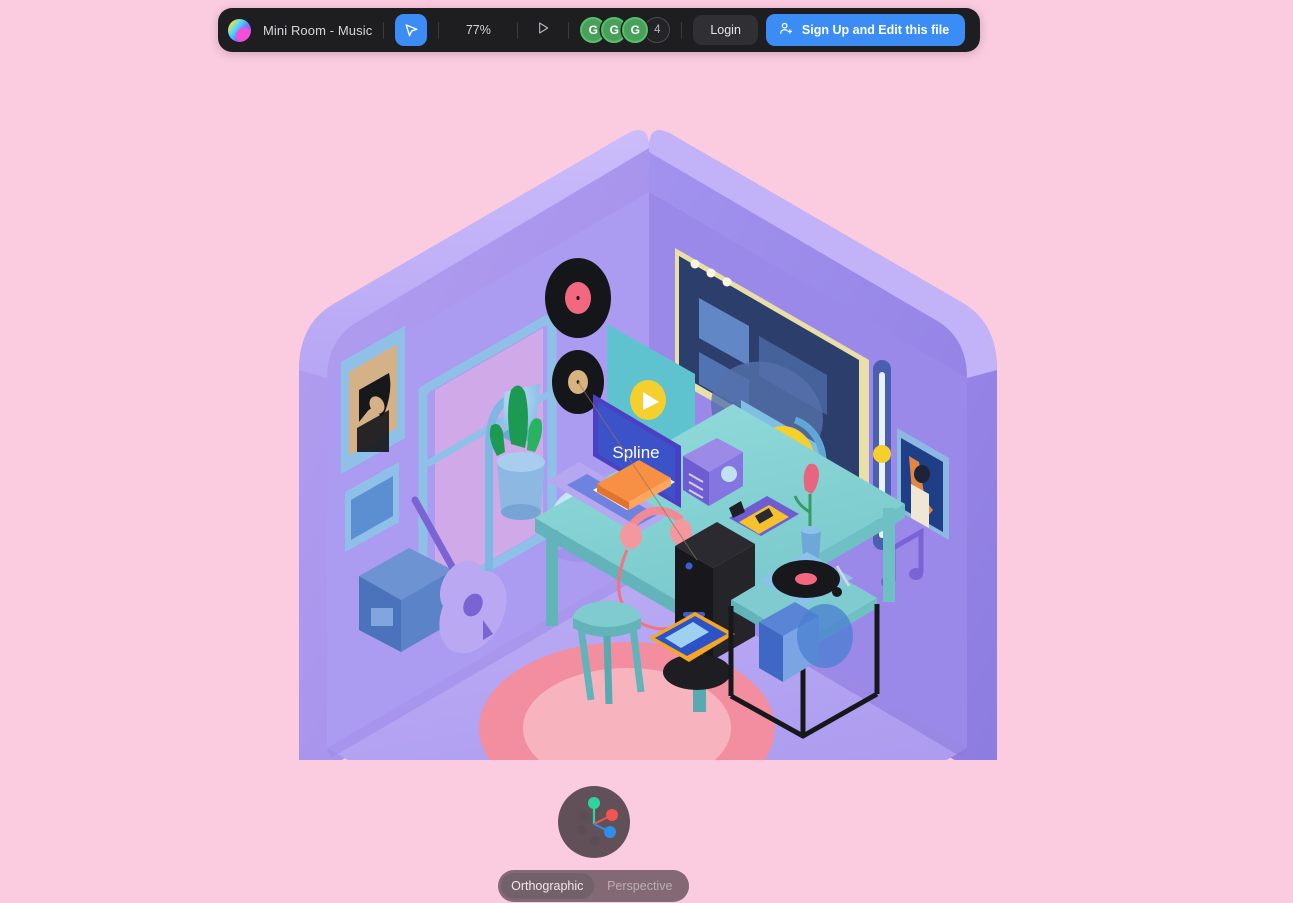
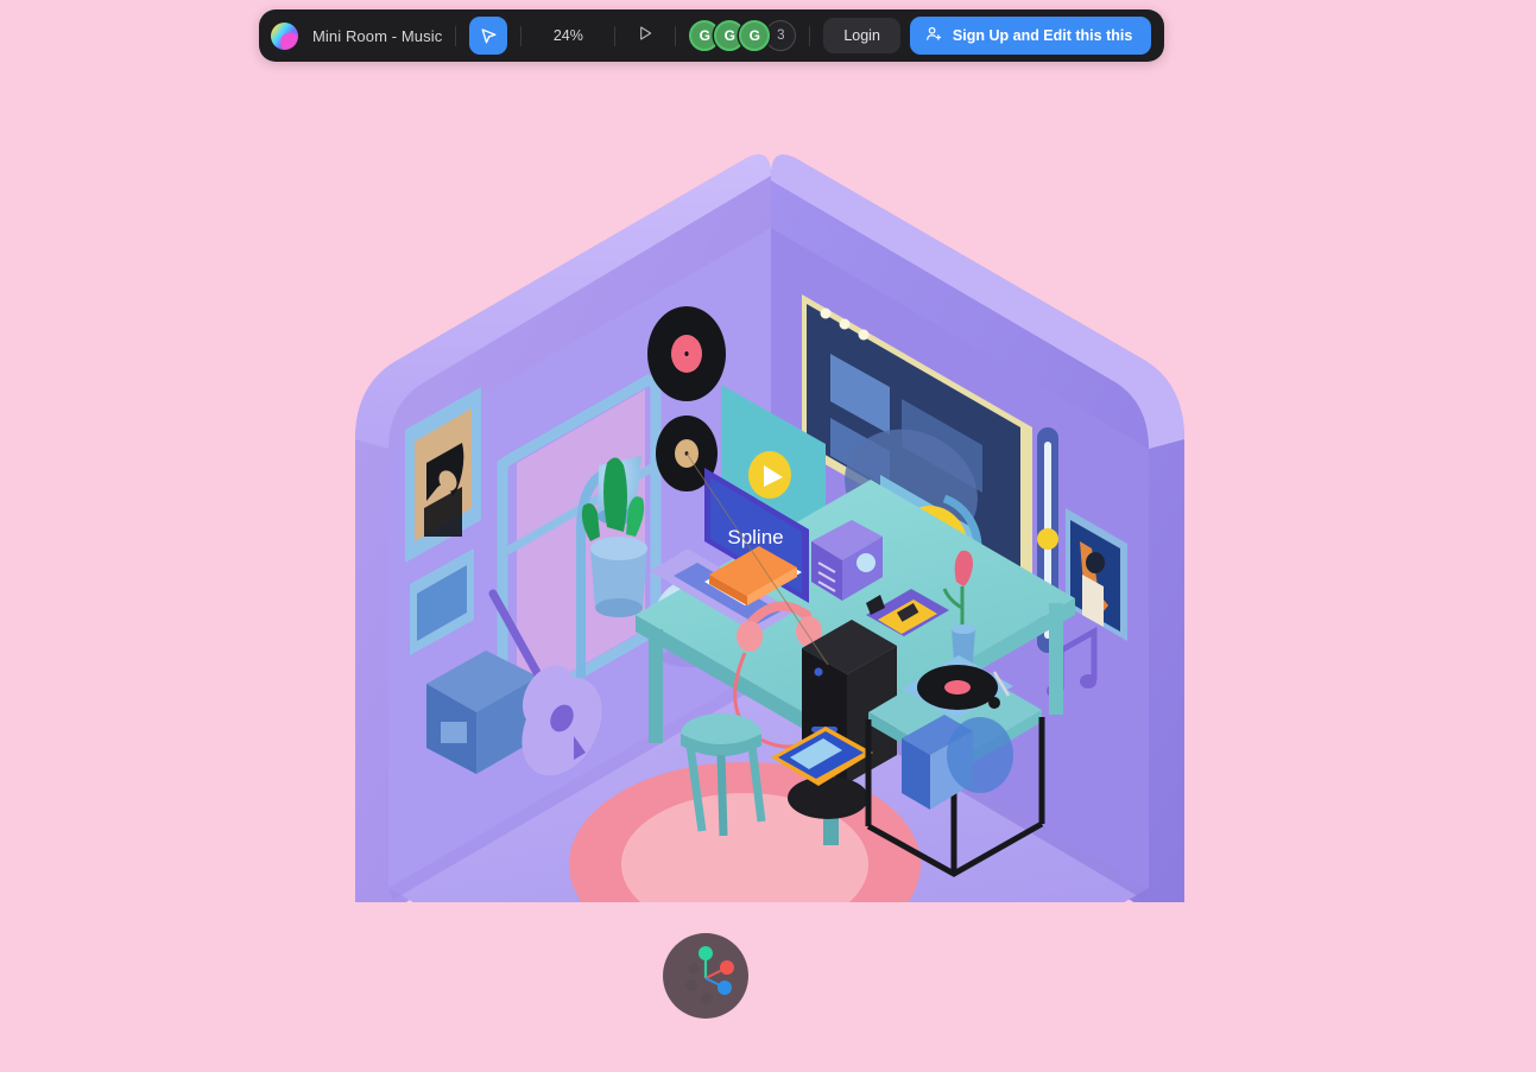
  Mini Room - Music
- 77%
+ 24%
  G
  G
  G
- 4
+ 3
  Login
- Sign Up and Edit this file
+ Sign Up and Edit this this
  Spline
- Orthographic
- Perspective
